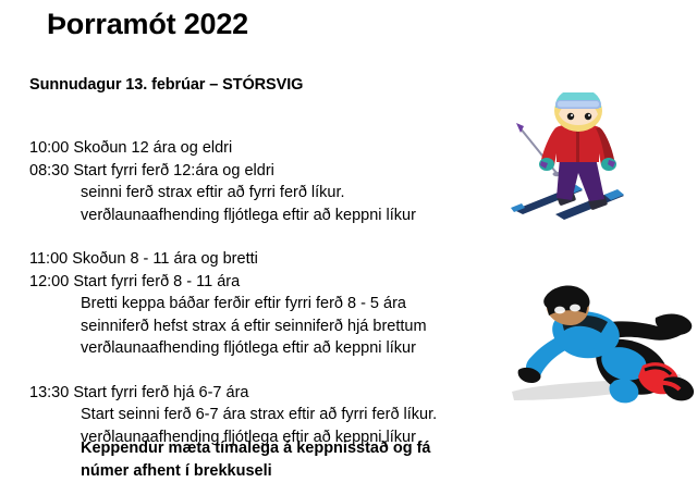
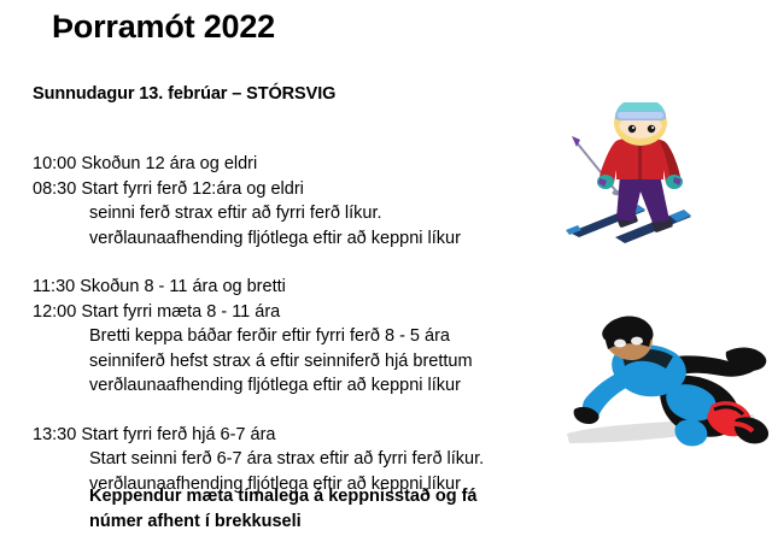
  Þorramót 2022
  Sunnudagur 13. febrúar – STÓRSVIG
  10:00 Skoðun 12 ára og eldri
  08:30 Start fyrri ferð 12:ára og eldri
  seinni ferð strax eftir að fyrri ferð líkur.
  verðlaunaafhending fljótlega eftir að keppni líkur
- 11:00 Skoðun 8 - 11 ára og bretti
+ 11:30 Skoðun 8 - 11 ára og bretti
- 12:00 Start fyrri ferð 8 - 11 ára
+ 12:00 Start fyrri mæta 8 - 11 ára
  Bretti keppa báðar ferðir eftir fyrri ferð 8 - 5 ára
  seinniferð hefst strax á eftir seinniferð hjá brettum
  verðlaunaafhending fljótlega eftir að keppni líkur
  13:30 Start fyrri ferð hjá 6-7 ára
  Start seinni ferð 6-7 ára strax eftir að fyrri ferð líkur.
  verðlaunaafhending fljótlega eftir að keppni líkur
  Keppendur mæta tímalega á keppnisstað og fá
  númer afhent í brekkuseli
